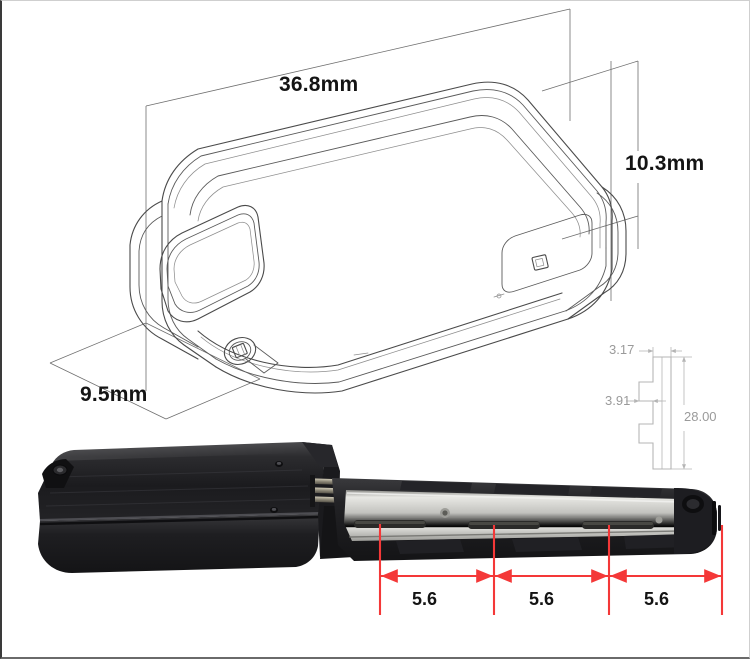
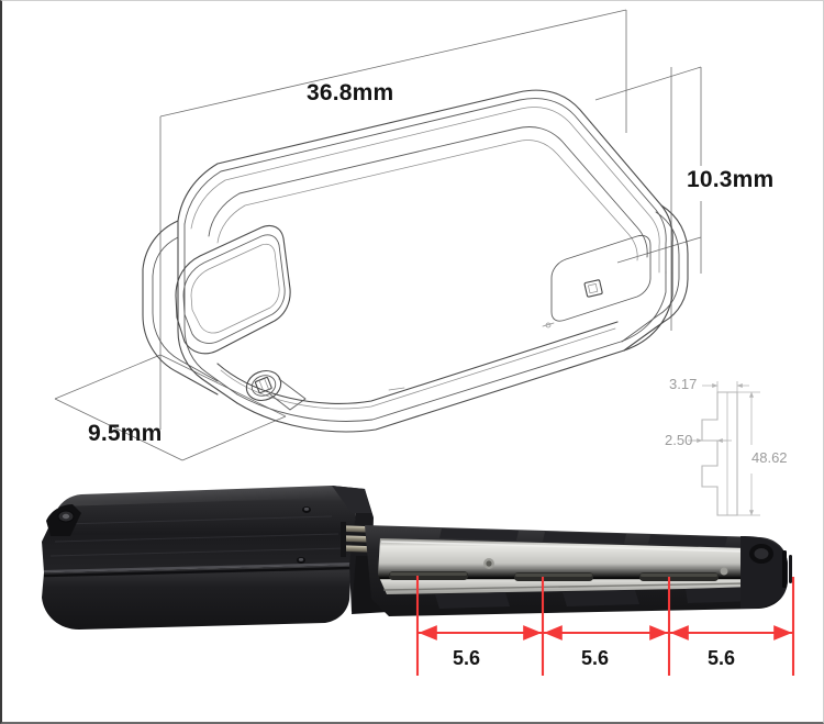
  36.8mm
  10.3mm
  9.5mm
  3.17
- 3.91
+ 2.50
- 28.00
+ 48.62
  5.6
  5.6
  5.6
